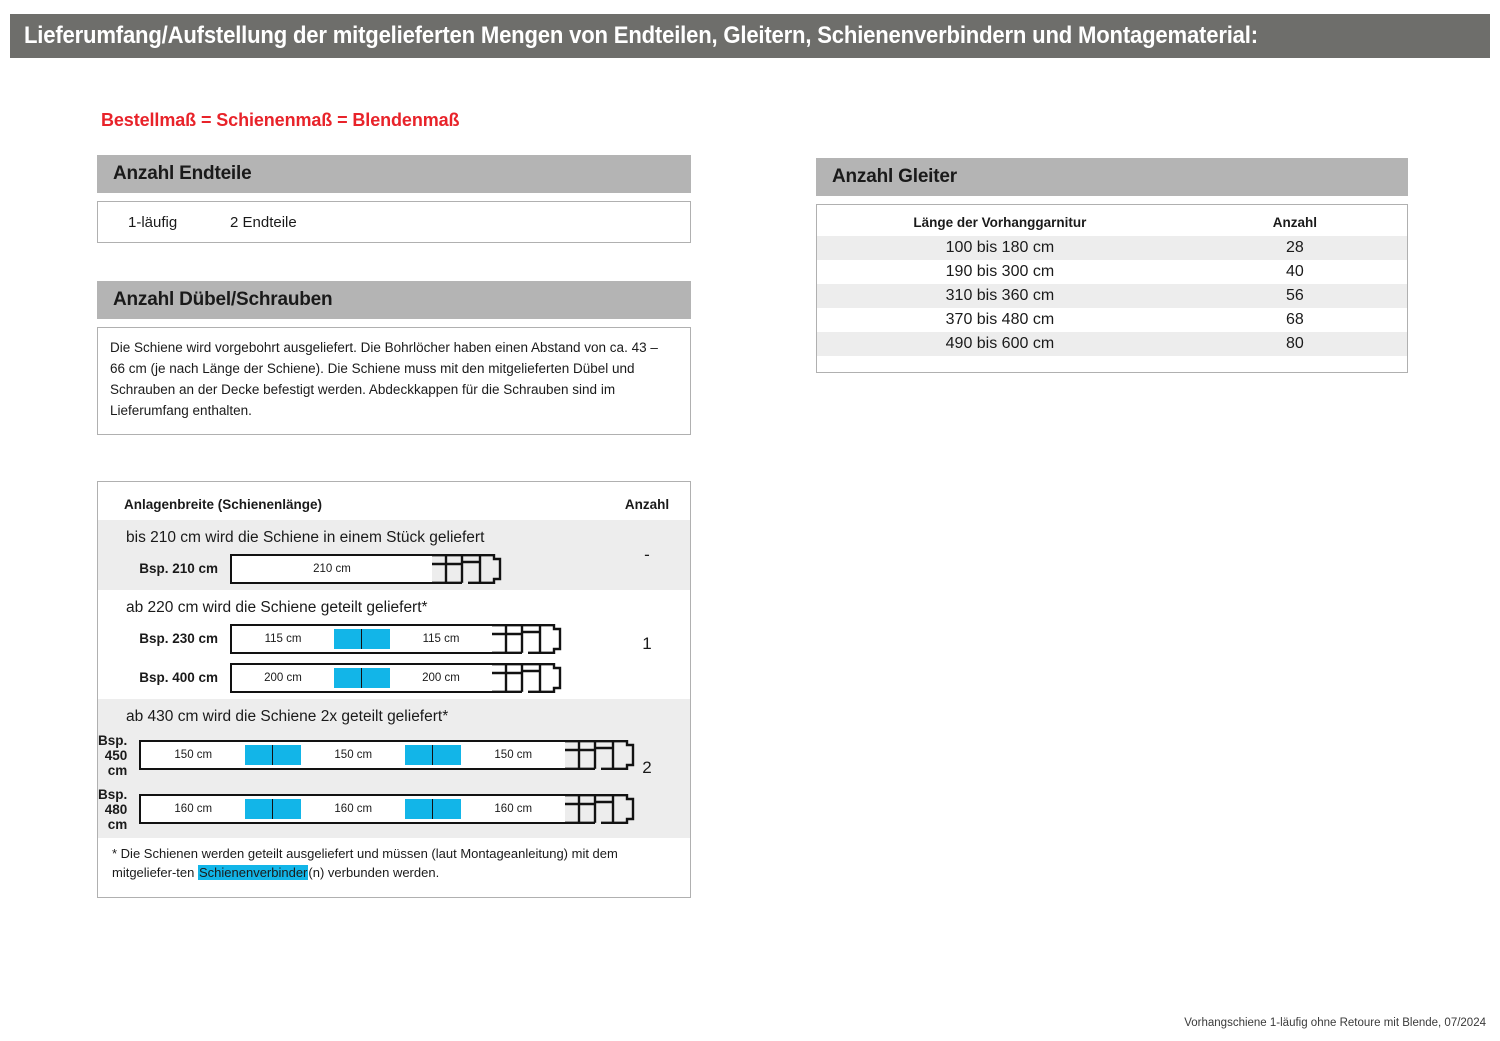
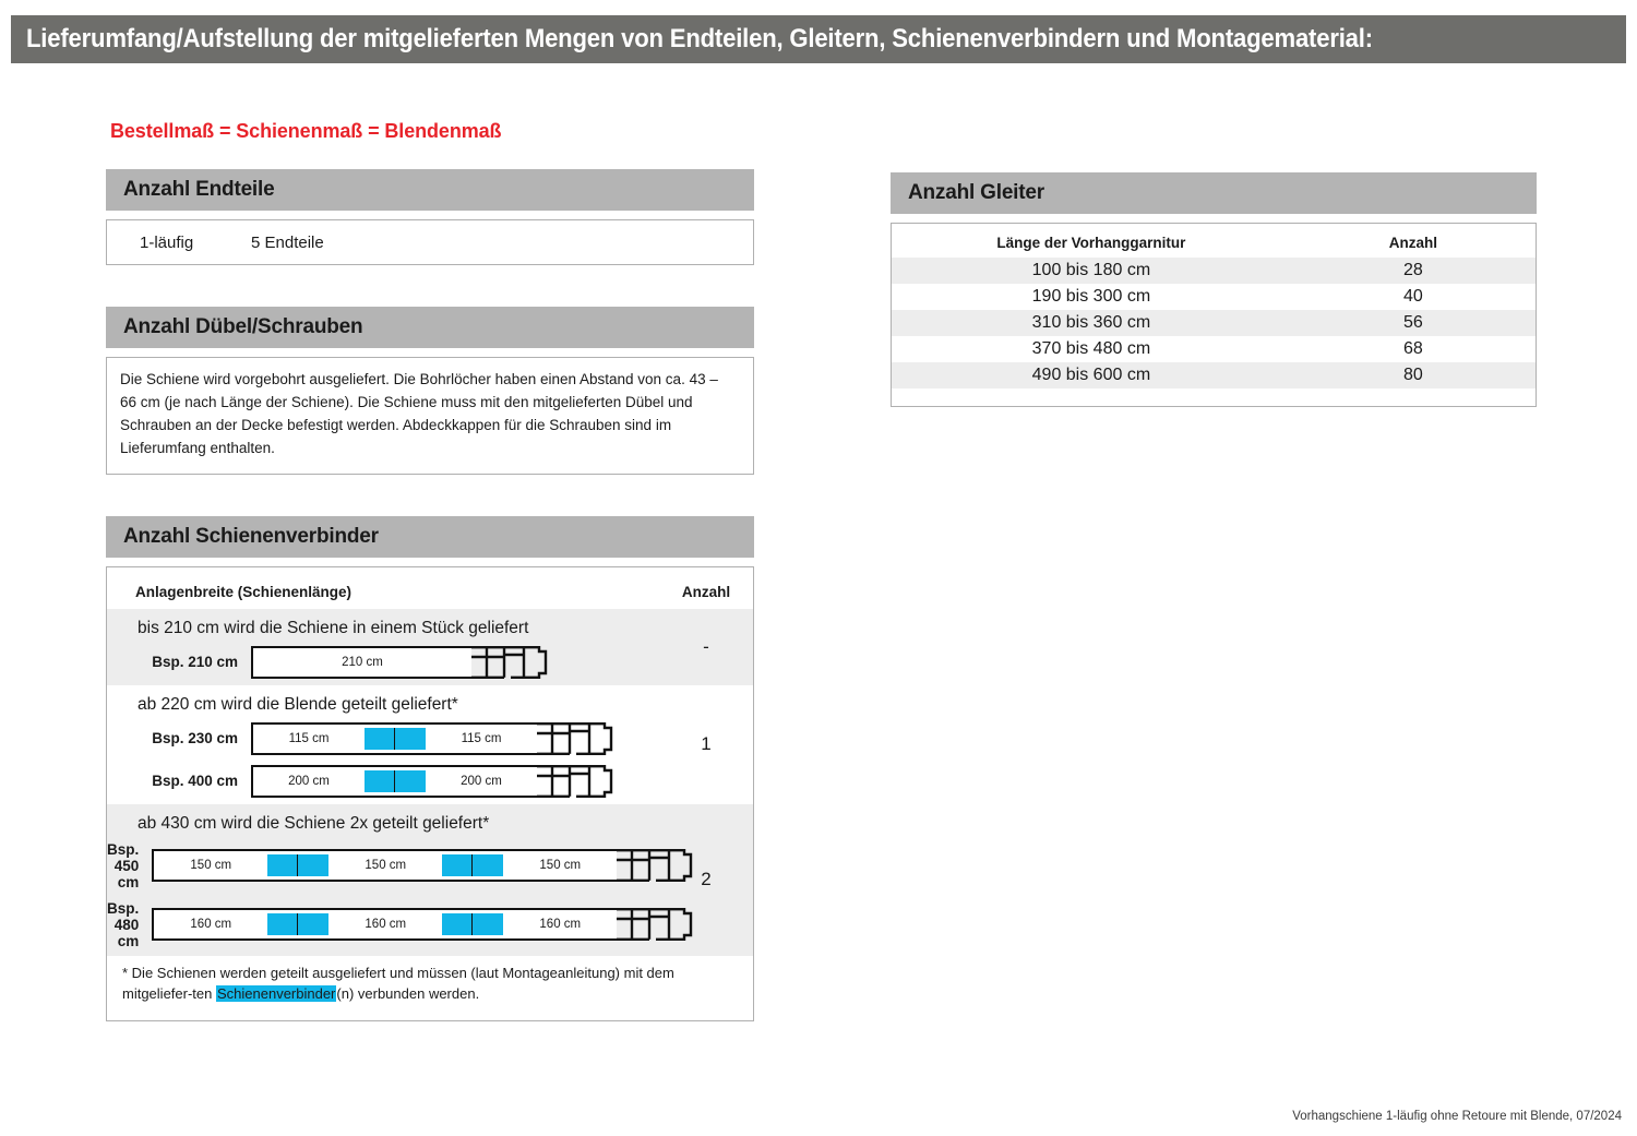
  Lieferumfang/Aufstellung der mitgelieferten Mengen von Endteilen, Gleitern, Schienenverbindern und Montagematerial:
  Bestellmaß = Schienenmaß = Blendenmaß
  Anzahl Endteile
  1-läufig
- 2 Endteile
+ 5 Endteile
  Anzahl Dübel/Schrauben
  Die Schiene wird vorgebohrt ausgeliefert. Die Bohrlöcher haben einen Abstand von ca. 43 – 66 cm (je nach Länge der Schiene). Die Schiene muss mit den mitgelieferten Dübel und Schrauben an der Decke befestigt werden. Abdeckkappen für die Schrauben sind im Lieferumfang enthalten.
+ Anzahl Schienenverbinder
  Anlagenbreite (Schienenlänge)
  Anzahl
  bis 210 cm wird die Schiene in einem Stück geliefert
  Bsp. 210 cm
  210 cm
  -
- ab 220 cm wird die Schiene geteilt geliefert*
+ ab 220 cm wird die Blende geteilt geliefert*
  Bsp. 230 cm
  115 cm
  115 cm
  Bsp. 400 cm
  200 cm
  200 cm
  1
  ab 430 cm wird die Schiene 2x geteilt geliefert*
  Bsp. 450 cm
  150 cm
  150 cm
  150 cm
  Bsp. 480 cm
  160 cm
  160 cm
  160 cm
  2
  * Die Schienen werden geteilt ausgeliefert und müssen (laut Montageanleitung) mit dem mitgeliefer-ten Schienenverbinder(n) verbunden werden.
  Anzahl Gleiter
  Länge der Vorhanggarnitur	Anzahl
  100 bis 180 cm	28
  190 bis 300 cm	40
  310 bis 360 cm	56
  370 bis 480 cm	68
  490 bis 600 cm	80
  Vorhangschiene 1-läufig ohne Retoure mit Blende, 07/2024
